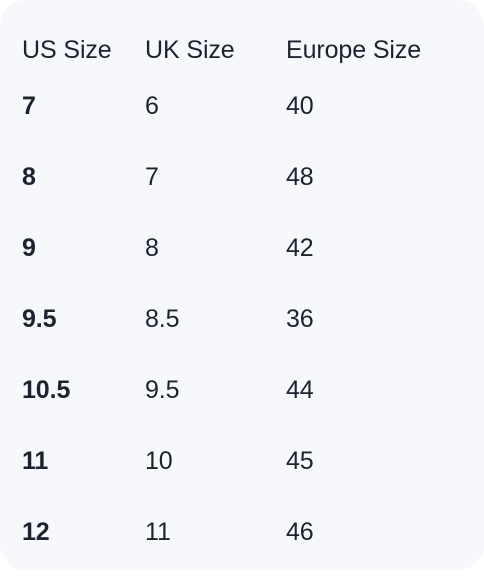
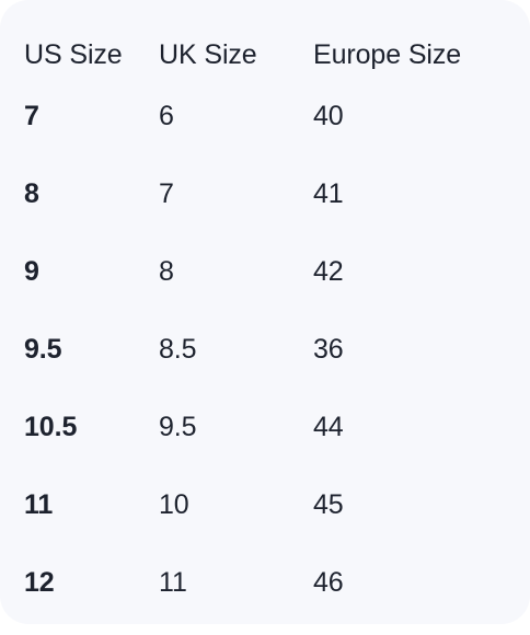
  US Size	UK Size	Europe Size
  7	6	40
- 8	7	48
+ 8	7	41
  9	8	42
  9.5	8.5	36
  10.5	9.5	44
  11	10	45
  12	11	46
